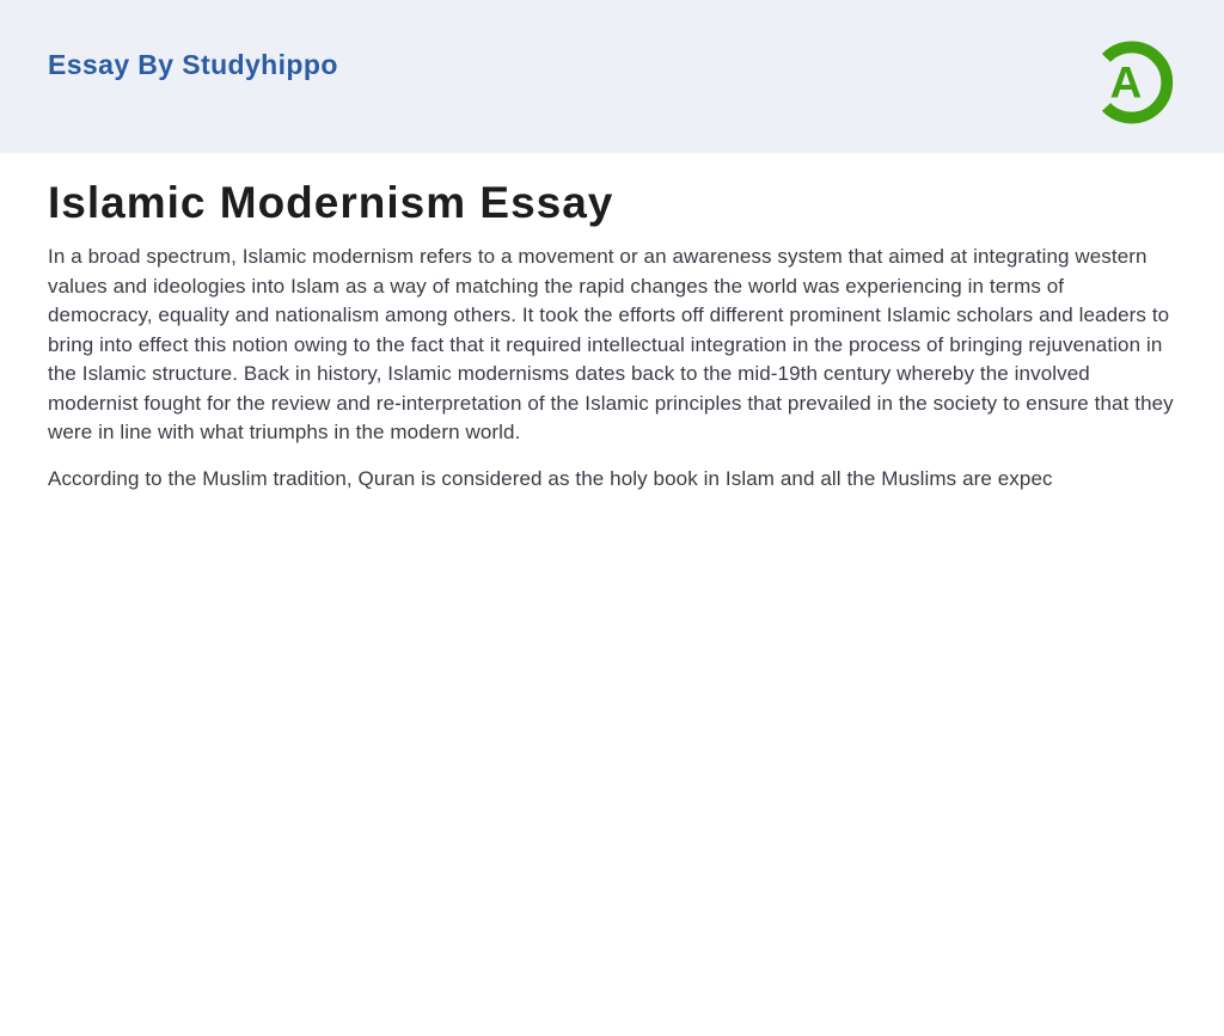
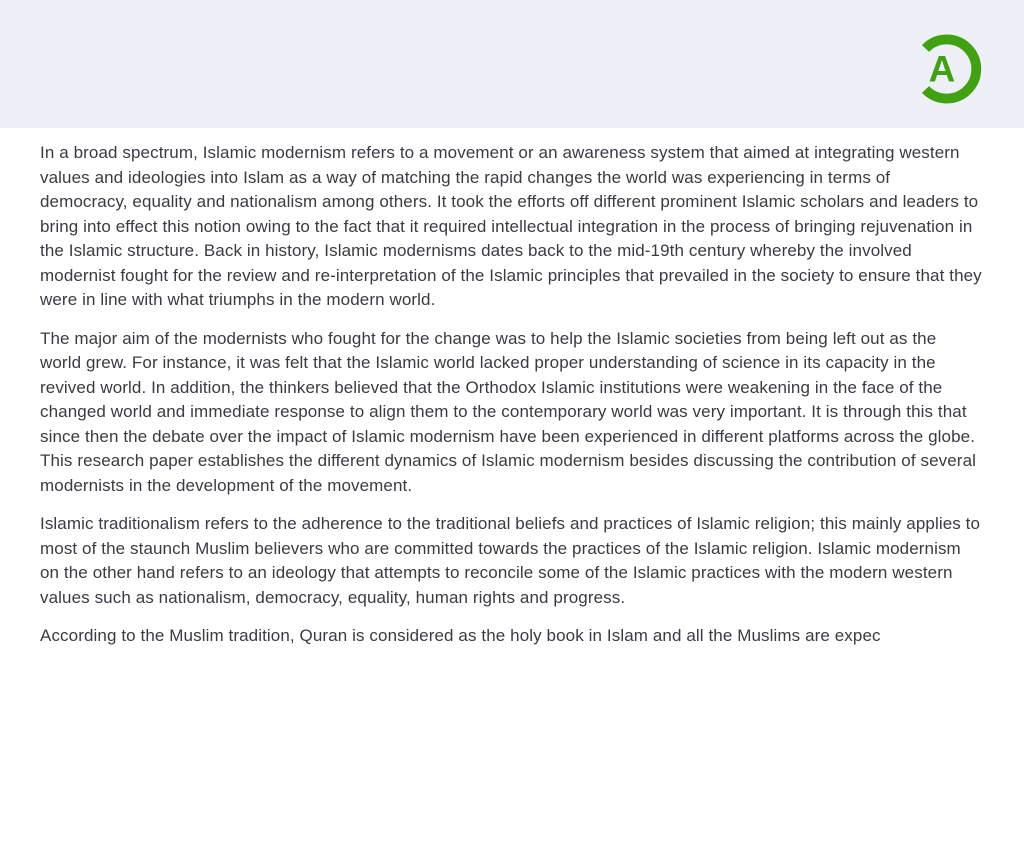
- Essay By Studyhippo
  A
- Islamic Modernism Essay
  In a broad spectrum, Islamic modernism refers to a movement or an awareness system that aimed at integrating western values and ideologies into Islam as a way of matching the rapid changes the world was experiencing in terms of democracy, equality and nationalism among others. It took the efforts off different prominent Islamic scholars and leaders to bring into effect this notion owing to the fact that it required intellectual integration in the process of bringing rejuvenation in the Islamic structure. Back in history, Islamic modernisms dates back to the mid-19th century whereby the involved modernist fought for the review and re-interpretation of the Islamic principles that prevailed in the society to ensure that they were in line with what triumphs in the modern world.
+ The major aim of the modernists who fought for the change was to help the Islamic societies from being left out as the world grew. For instance, it was felt that the Islamic world lacked proper understanding of science in its capacity in the revived world. In addition, the thinkers believed that the Orthodox Islamic institutions were weakening in the face of the changed world and immediate response to align them to the contemporary world was very important. It is through this that since then the debate over the impact of Islamic modernism have been experienced in different platforms across the globe. This research paper establishes the different dynamics of Islamic modernism besides discussing the contribution of several modernists in the development of the movement.
+ Islamic traditionalism refers to the adherence to the traditional beliefs and practices of Islamic religion; this mainly applies to most of the staunch Muslim believers who are committed towards the practices of the Islamic religion. Islamic modernism on the other hand refers to an ideology that attempts to reconcile some of the Islamic practices with the modern western values such as nationalism, democracy, equality, human rights and progress.
  According to the Muslim tradition, Quran is considered as the holy book in Islam and all the Muslims are expec
